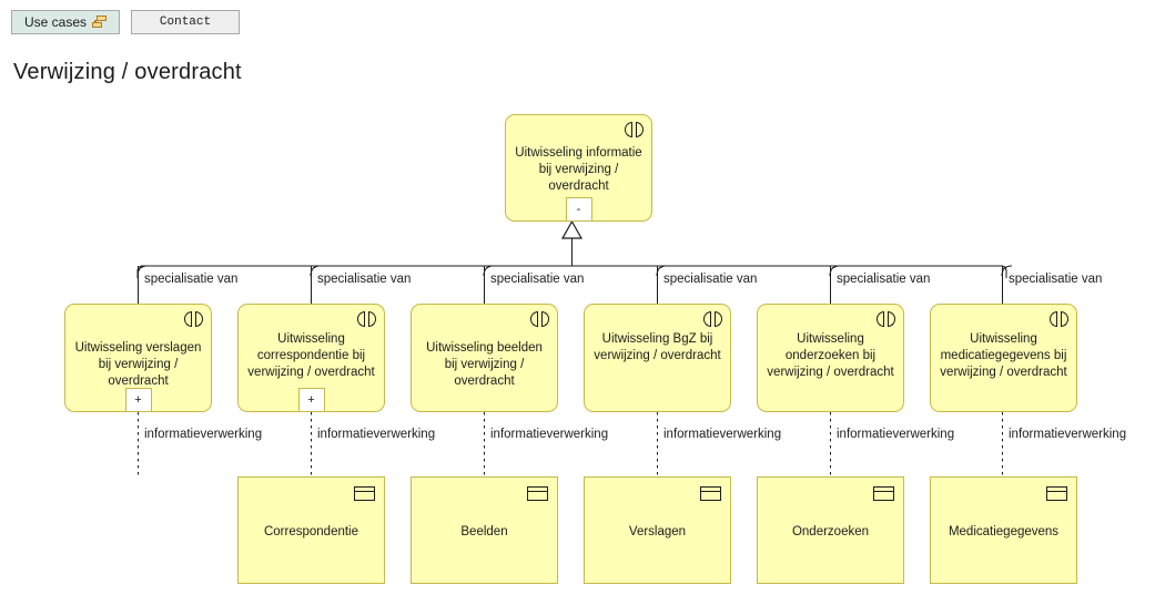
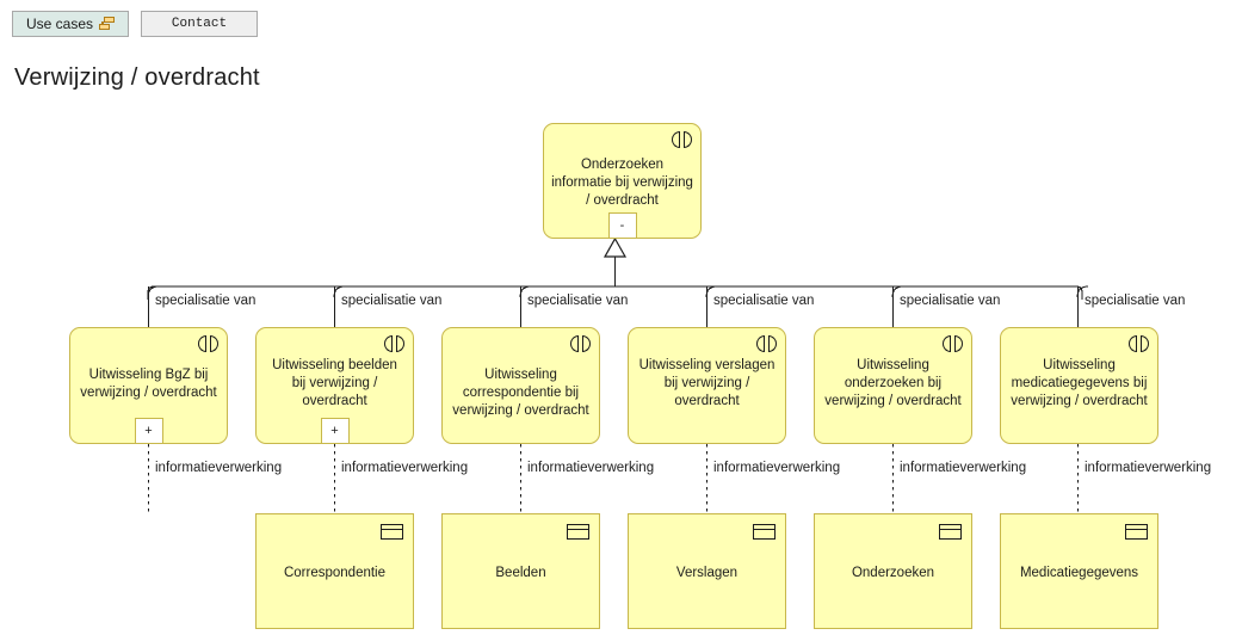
  Use cases
  Contact
  Verwijzing / overdracht
- Uitwisseling informatie bij verwijzing / overdracht
+ Onderzoeken informatie bij verwijzing / overdracht
  -
  specialisatie van
  specialisatie van
  specialisatie van
  specialisatie van
  specialisatie van
  specialisatie van
- Uitwisseling verslagen bij verwijzing / overdracht
+ Uitwisseling BgZ bij verwijzing / overdracht
  +
- Uitwisseling correspondentie bij verwijzing / overdracht
+ Uitwisseling beelden bij verwijzing / overdracht
  +
- Uitwisseling beelden bij verwijzing / overdracht
+ Uitwisseling correspondentie bij verwijzing / overdracht
- Uitwisseling BgZ bij verwijzing / overdracht
+ Uitwisseling verslagen bij verwijzing / overdracht
  Uitwisseling onderzoeken bij verwijzing / overdracht
  Uitwisseling medicatiegegevens bij verwijzing / overdracht
  informatieverwerking
  informatieverwerking
  informatieverwerking
  informatieverwerking
  informatieverwerking
  informatieverwerking
  Correspondentie
  Beelden
  Verslagen
  Onderzoeken
  Medicatiegegevens
